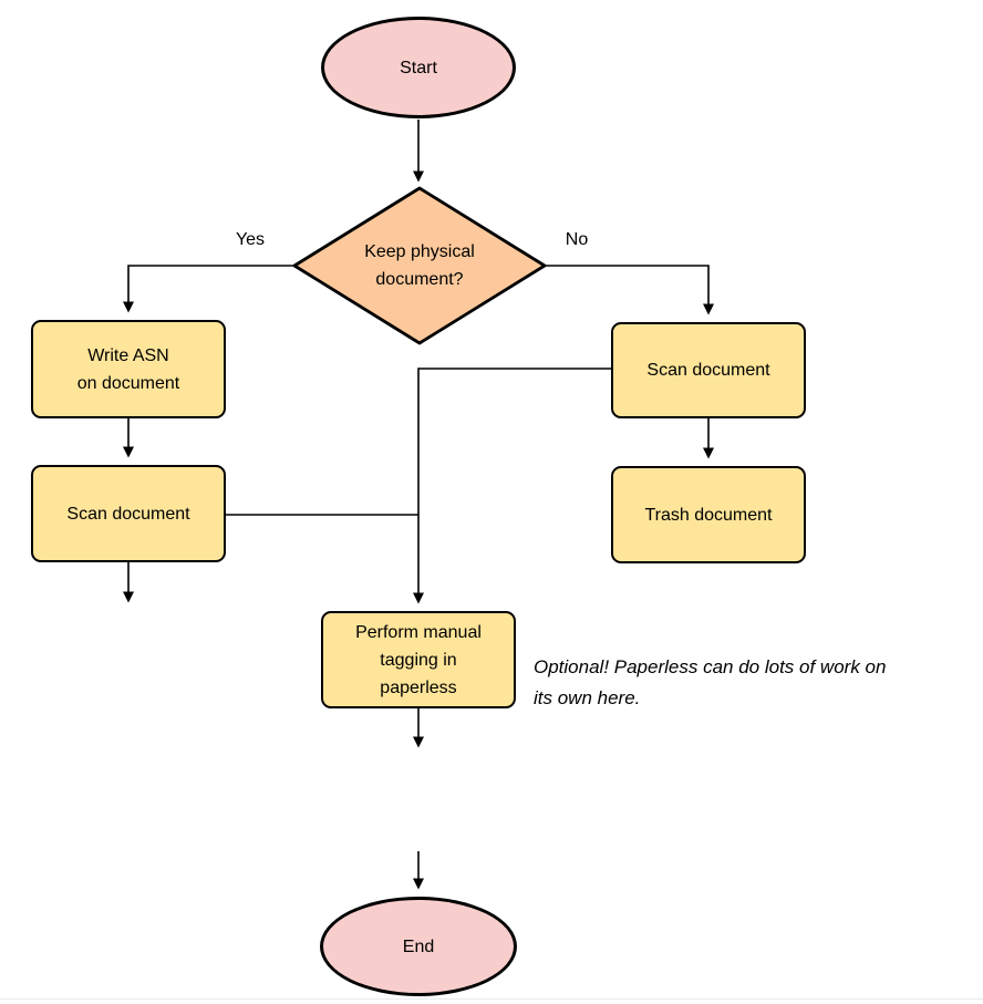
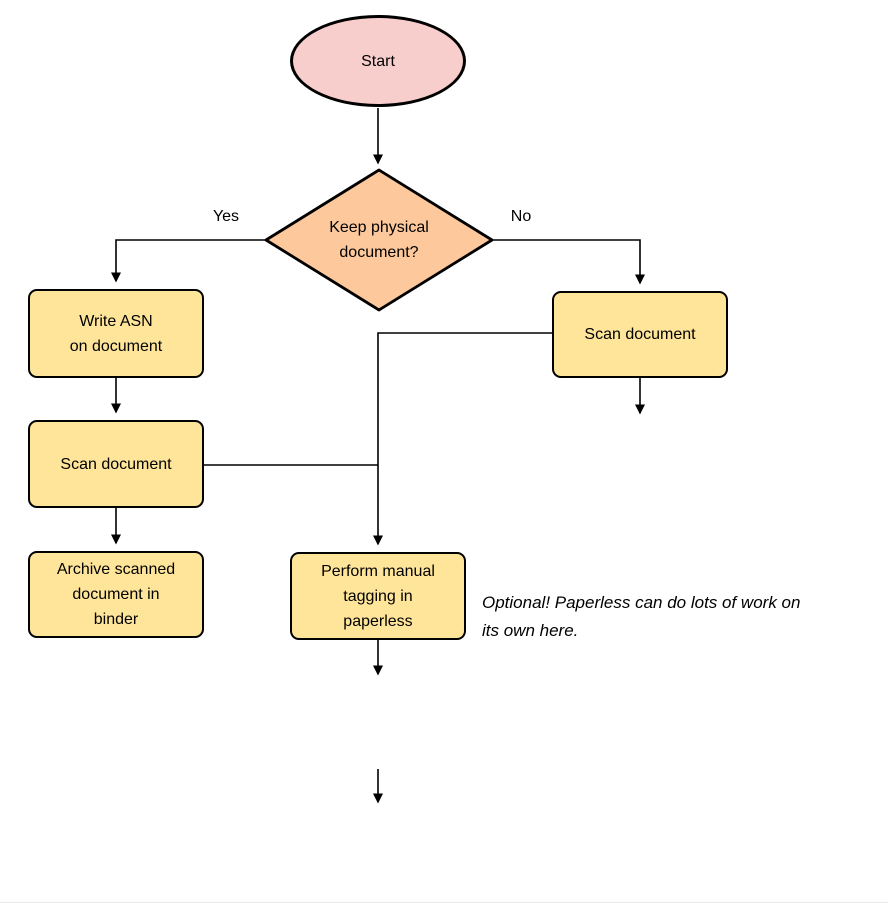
  Start
  Keep physical
  document?
  Yes
  No
  Write ASN
  on document
  Scan document
+ Archive scanned
+ document in
+ binder
  Perform manual
  tagging in
  paperless
  Scan document
- Trash document
- End
  Optional! Paperless can do lots of work on
  its own here.
